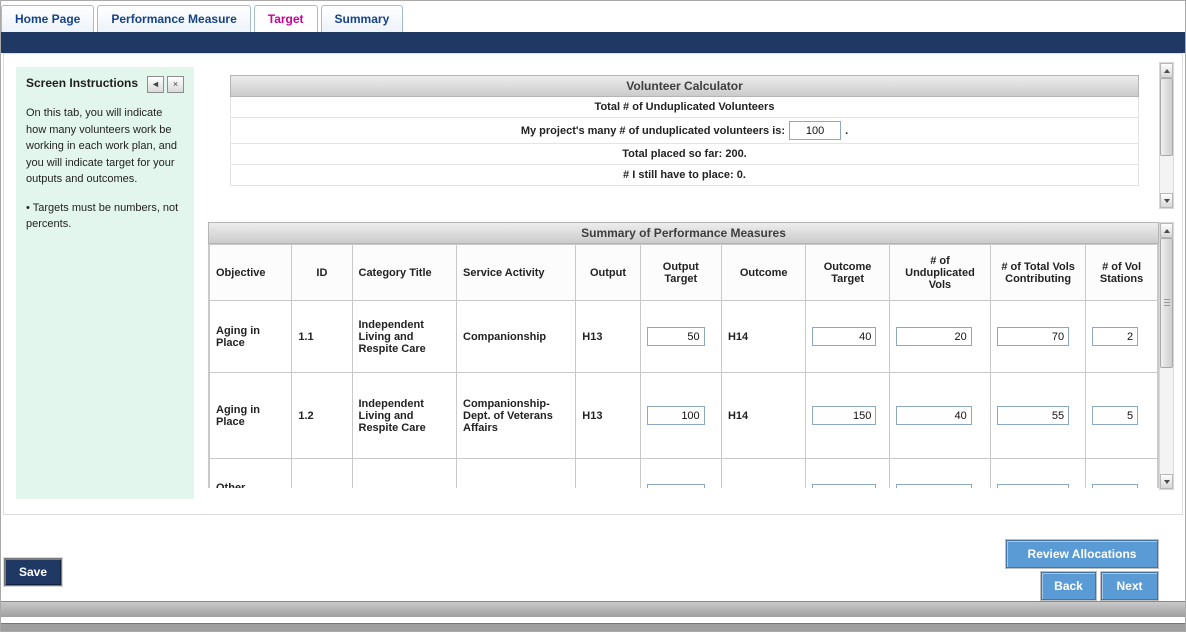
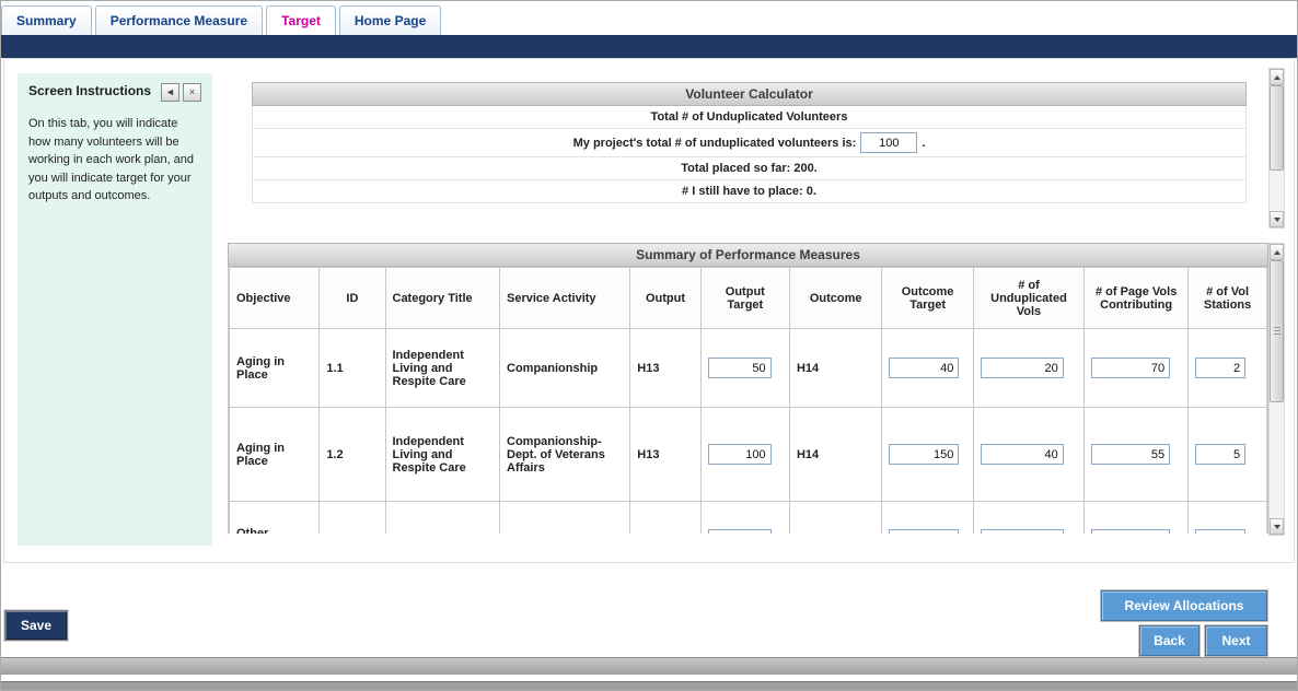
- Home Page
+ Summary
  Performance Measure
  Target
- Summary
+ Home Page
  Screen Instructions
  ◄
  ×
- On this tab, you will indicate how many volunteers work be working in each work plan, and you will indicate target for your outputs and outcomes.
+ On this tab, you will indicate how many volunteers will be working in each work plan, and you will indicate target for your outputs and outcomes.
- • Targets must be numbers, not percents.
  Volunteer Calculator
  Total # of Unduplicated Volunteers
- My project's many # of unduplicated volunteers is:
+ My project's total # of unduplicated volunteers is:
  100
  .
  Total placed so far: 200.
  # I still have to place: 0.
  Summary of Performance Measures
- Objective	ID	Category Title	Service Activity	Output	Output Target	Outcome	Outcome Target	# of Unduplicated Vols	# of Total Vols Contributing	# of Vol Stations
+ Objective	ID	Category Title	Service Activity	Output	Output Target	Outcome	Outcome Target	# of Unduplicated Vols	# of Page Vols Contributing	# of Vol Stations
  Aging in Place	1.1	Independent Living and Respite Care	Companionship	H13	50	H14	40	20	70	2
  Aging in Place	1.2	Independent Living and Respite Care	Companionship-Dept. of Veterans Affairs	H13	100	H14	150	40	55	5
  Save
  Review Allocations
  Back
  Next
